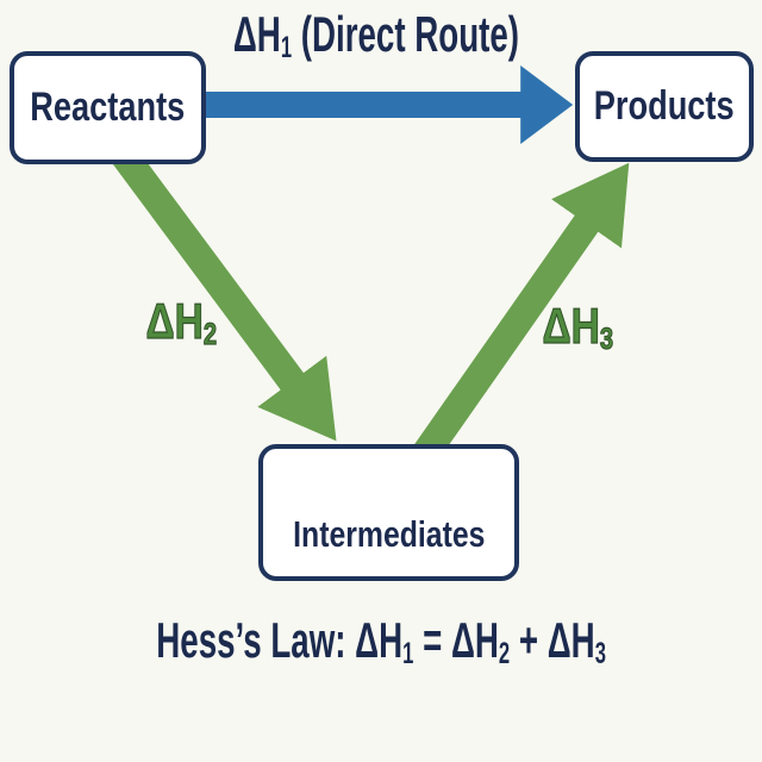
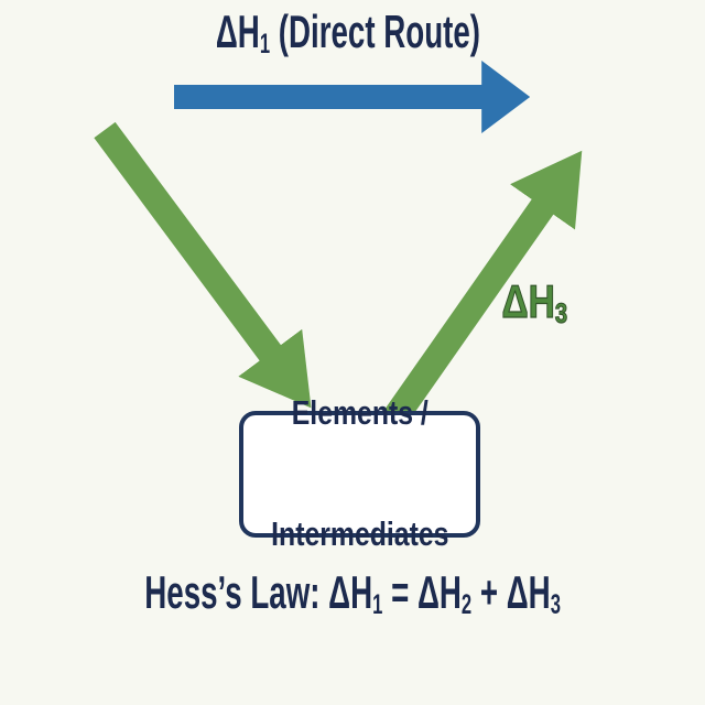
  ΔH1 (Direct Route)
- Reactants
- Products
- ΔH2
  ΔH3
+ Elements /
  Intermediates
  Hess’s Law: ΔH1 = ΔH2 + ΔH3
